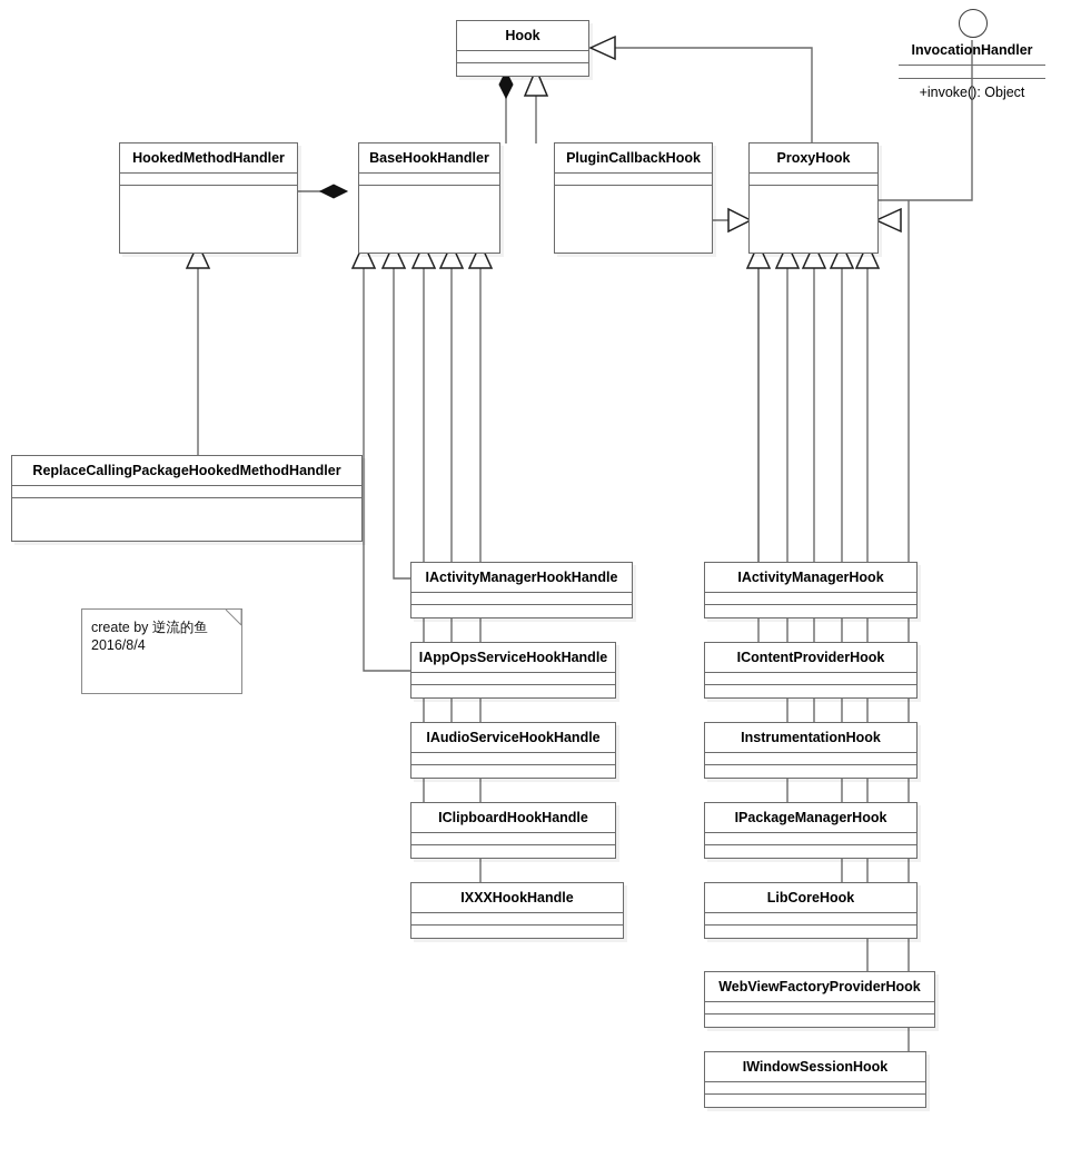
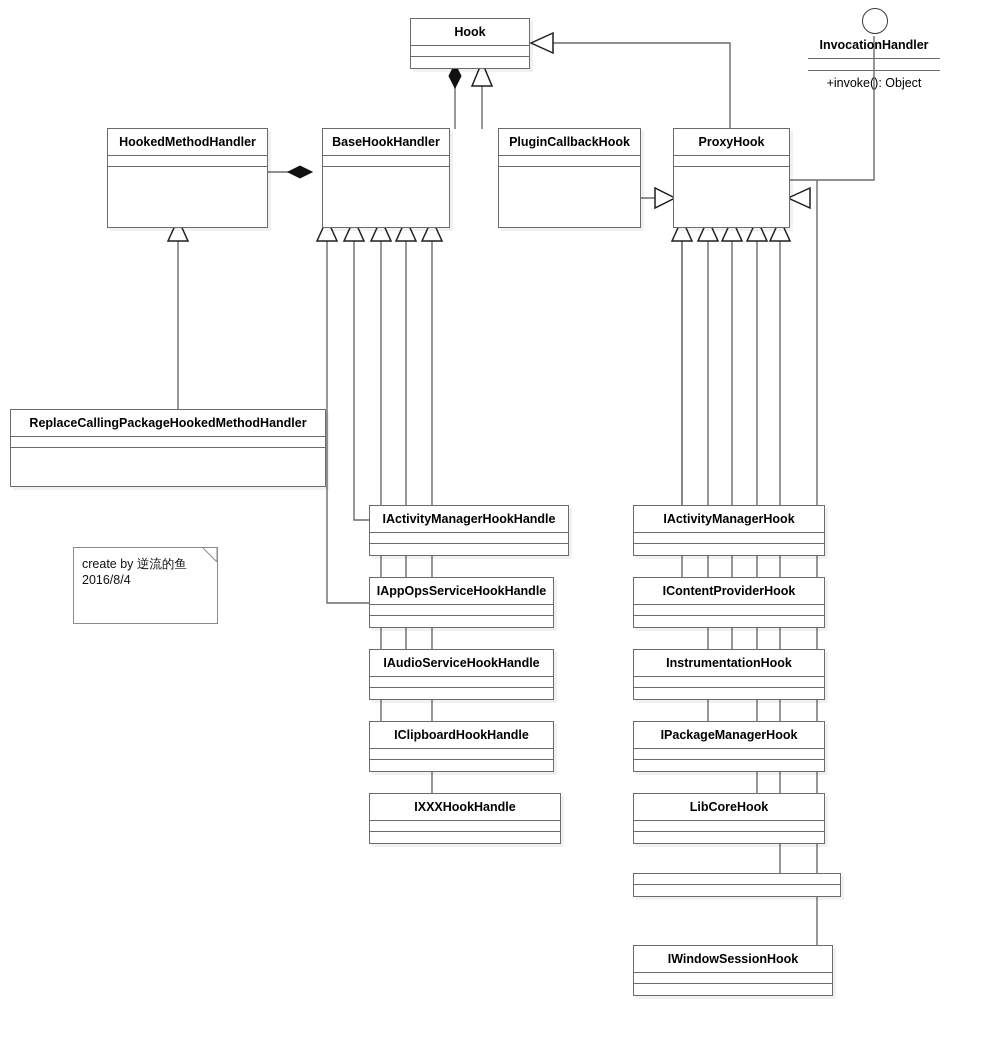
  Hook
  HookedMethodHandler
  BaseHookHandler
  PluginCallbackHook
  ProxyHook
  ReplaceCallingPackageHookedMethodHandler
  IActivityManagerHookHandle
  IAppOpsServiceHookHandle
  IAudioServiceHookHandle
  IClipboardHookHandle
  IXXXHookHandle
  IActivityManagerHook
  IContentProviderHook
  InstrumentationHook
  IPackageManagerHook
  LibCoreHook
- WebViewFactoryProviderHook
  IWindowSessionHook
  InvocationHandler
  +invoke(): Object
  create by 逆流的鱼
  2016/8/4
